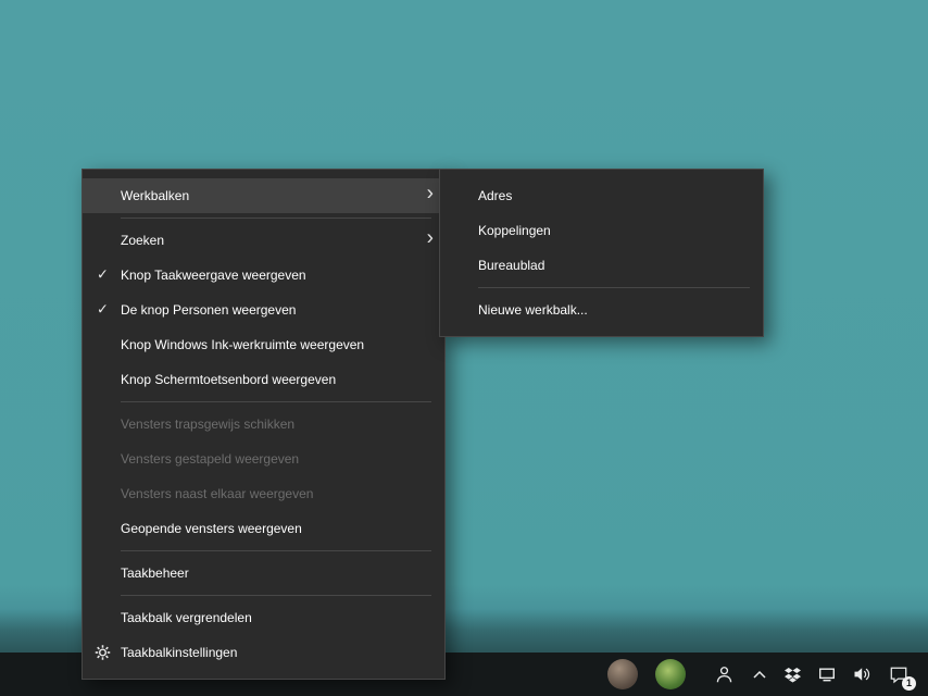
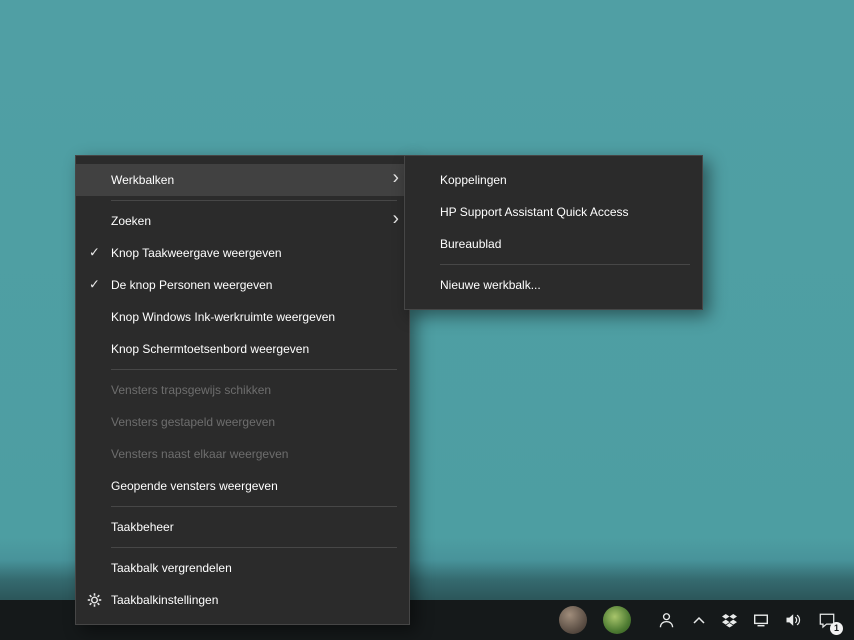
  1
  Werkbalken
  ›
  Zoeken
  ›
  ✓
  Knop Taakweergave weergeven
  ✓
  De knop Personen weergeven
  Knop Windows Ink-werkruimte weergeven
  Knop Schermtoetsenbord weergeven
  Vensters trapsgewijs schikken
  Vensters gestapeld weergeven
  Vensters naast elkaar weergeven
  Geopende vensters weergeven
  Taakbeheer
  Taakbalk vergrendelen
  Taakbalkinstellingen
- Adres
  Koppelingen
+ HP Support Assistant Quick Access
  Bureaublad
  Nieuwe werkbalk...
